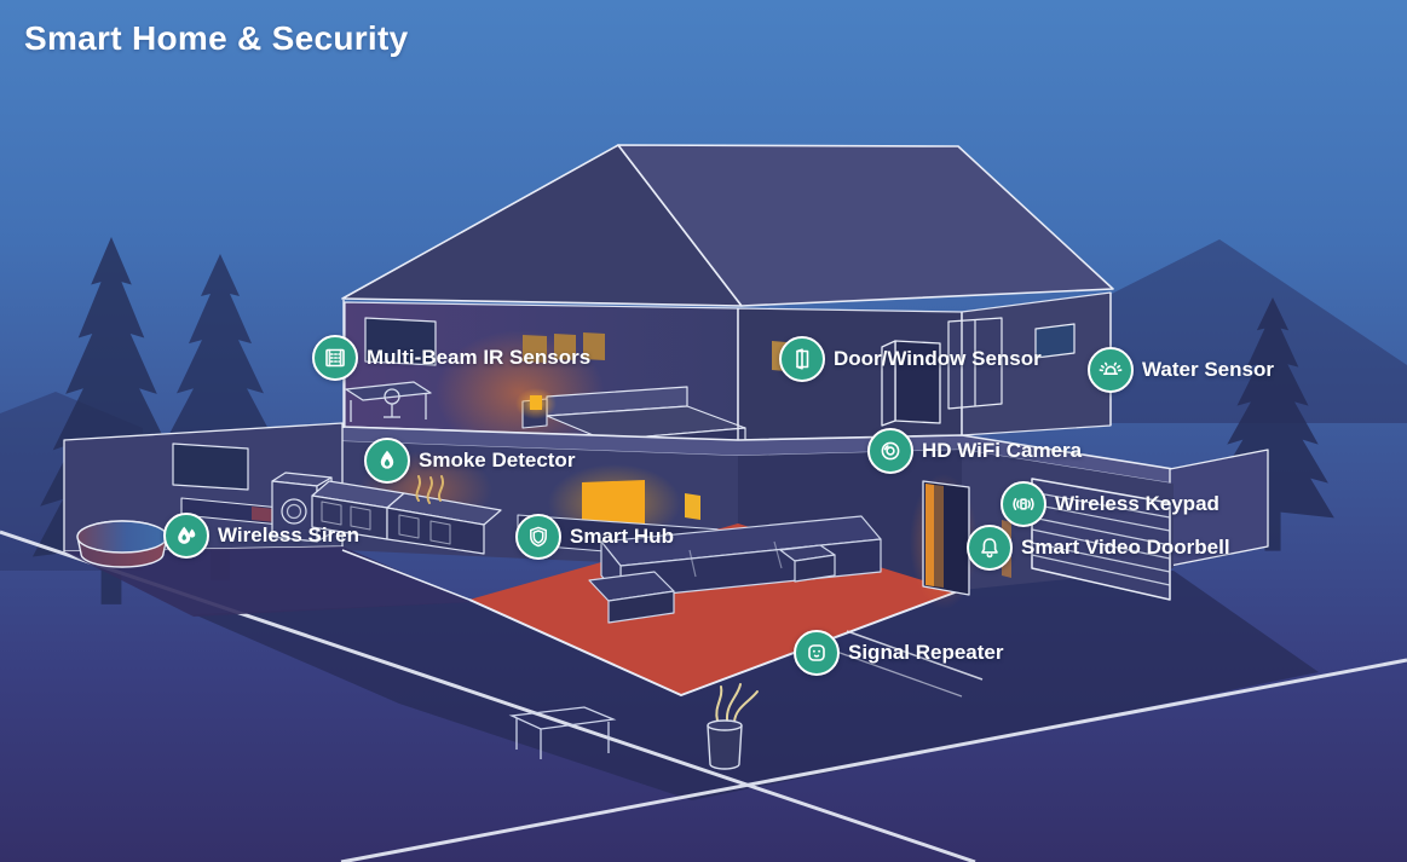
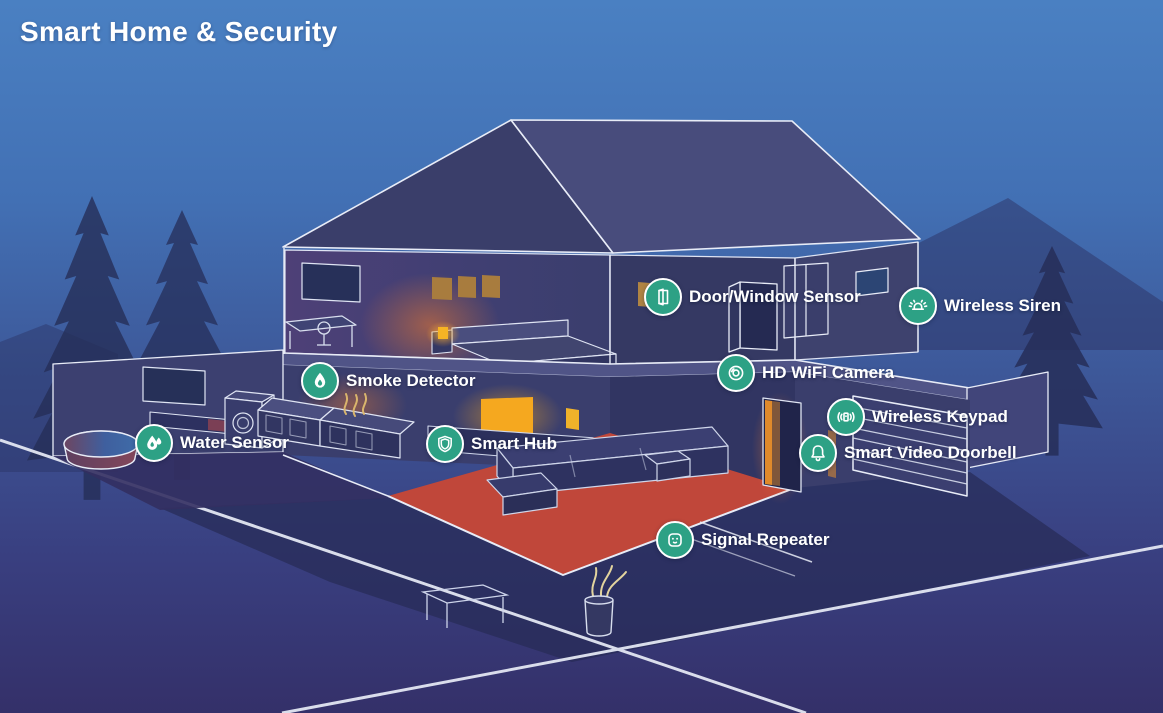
  Smart Home & Security
- Multi-Beam IR Sensors
  Door/Window Sensor
- Water Sensor
+ Wireless Siren
  Smoke Detector
  HD WiFi Camera
  Wireless Keypad
- Wireless Siren
+ Water Sensor
  Smart Hub
  Smart Video Doorbell
  Signal Repeater
